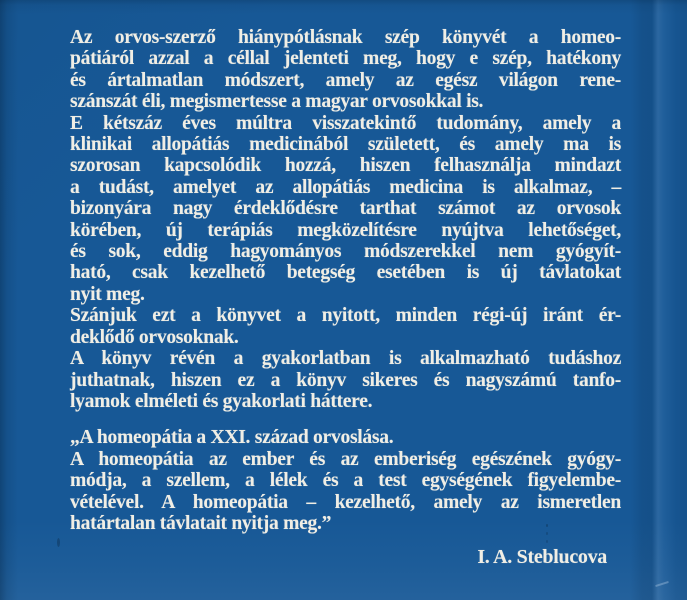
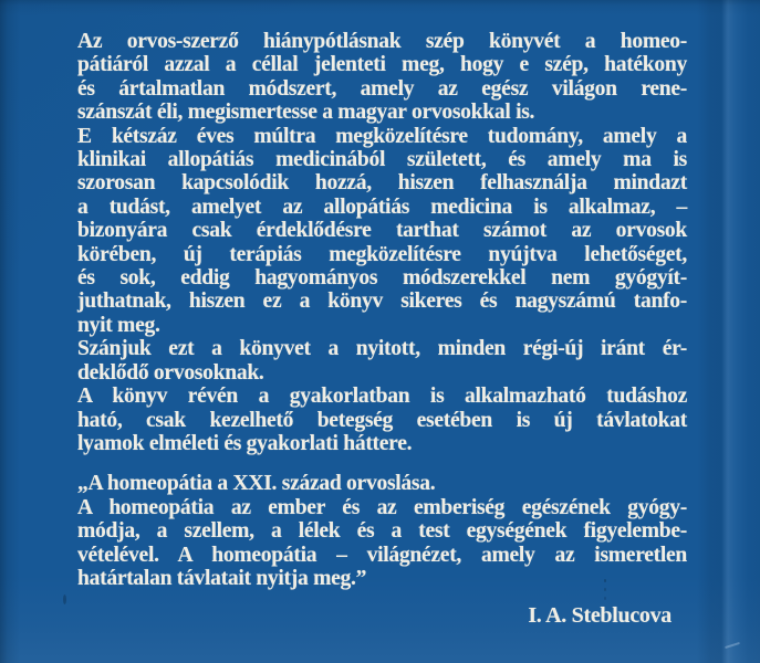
  Az orvos-szerző hiánypótlásnak szép könyvét a homeo-
  pátiáról azzal a céllal jelenteti meg, hogy e szép, hatékony
  és ártalmatlan módszert, amely az egész világon rene-
  szánszát éli, megismertesse a magyar orvosokkal is.
- E kétszáz éves múltra visszatekintő tudomány, amely a
+ E kétszáz éves múltra megközelítésre tudomány, amely a
  klinikai allopátiás medicinából született, és amely ma is
  szorosan kapcsolódik hozzá, hiszen felhasználja mindazt
  a tudást, amelyet az allopátiás medicina is alkalmaz, –
- bizonyára nagy érdeklődésre tarthat számot az orvosok
+ bizonyára csak érdeklődésre tarthat számot az orvosok
  körében, új terápiás megközelítésre nyújtva lehetőséget,
  és sok, eddig hagyományos módszerekkel nem gyógyít-
- ható, csak kezelhető betegség esetében is új távlatokat
+ juthatnak, hiszen ez a könyv sikeres és nagyszámú tanfo-
  nyit meg.
  Szánjuk ezt a könyvet a nyitott, minden régi-új iránt ér-
  deklődő orvosoknak.
  A könyv révén a gyakorlatban is alkalmazható tudáshoz
- juthatnak, hiszen ez a könyv sikeres és nagyszámú tanfo-
+ ható, csak kezelhető betegség esetében is új távlatokat
  lyamok elméleti és gyakorlati háttere.
  „A homeopátia a XXI. század orvoslása.
  A homeopátia az ember és az emberiség egészének gyógy-
  módja, a szellem, a lélek és a test egységének figyelembe-
- vételével. A homeopátia – kezelhető, amely az ismeretlen
+ vételével. A homeopátia – világnézet, amely az ismeretlen
  határtalan távlatait nyitja meg.”
  I. A. Steblucova
